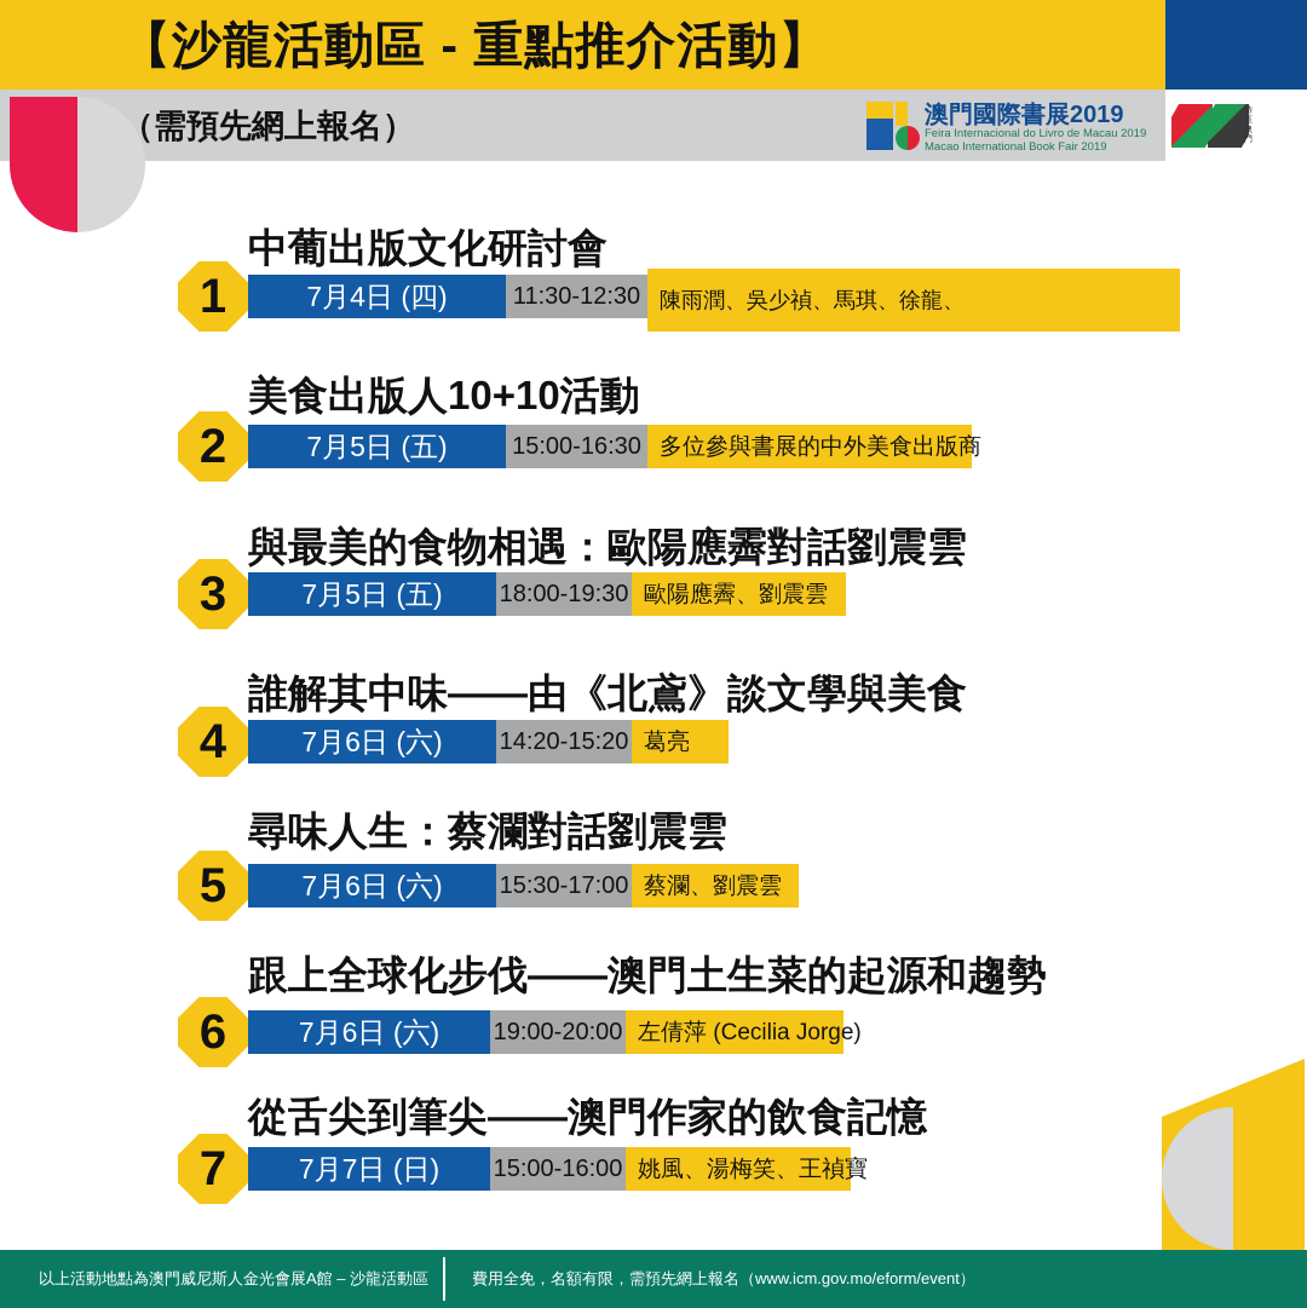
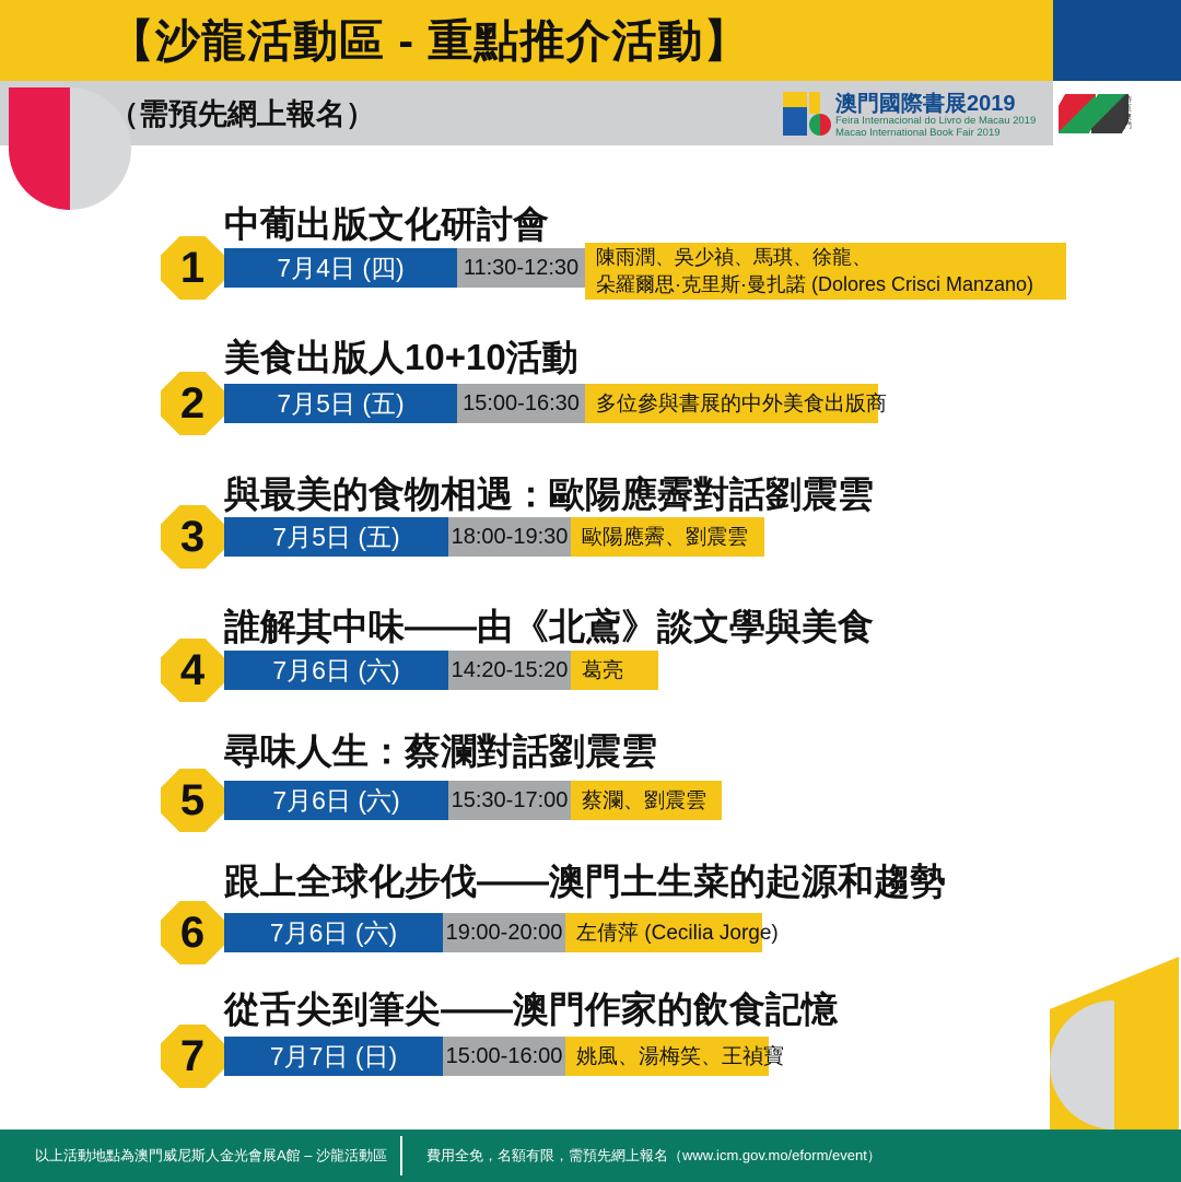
  【沙龍活動區 - 重點推介活動】
  （需預先網上報名）
  澳門國際書展2019
  Feira Internacional do Livro de Macau 2019
  Macao International Book Fair 2019
  中葡出版文化研討會
  1
  7月4日 (四)
  11:30-12:30
  陳雨潤、吳少禎、馬琪、徐龍、
+ 朵羅爾思·克里斯·曼扎諾 (Dolores Crisci Manzano)
  美食出版人10+10活動
  2
  7月5日 (五)
  15:00-16:30
  多位參與書展的中外美食出版商
  與最美的食物相遇：歐陽應霽對話劉震雲
  3
  7月5日 (五)
  18:00-19:30
  歐陽應霽、劉震雲
  誰解其中味——由《北鳶》談文學與美食
  4
  7月6日 (六)
  14:20-15:20
  葛亮
  尋味人生：蔡瀾對話劉震雲
  5
  7月6日 (六)
  15:30-17:00
  蔡瀾、劉震雲
  跟上全球化步伐——澳門土生菜的起源和趨勢
  6
  7月6日 (六)
  19:00-20:00
  左倩萍 (Cecilia Jorge)
  從舌尖到筆尖——澳門作家的飲食記憶
  7
  7月7日 (日)
  15:00-16:00
  姚風、湯梅笑、王禎寶
  以上活動地點為澳門威尼斯人金光會展A館 – 沙龍活動區
  費用全免，名額有限，需預先網上報名（www.icm.gov.mo/eform/event）
